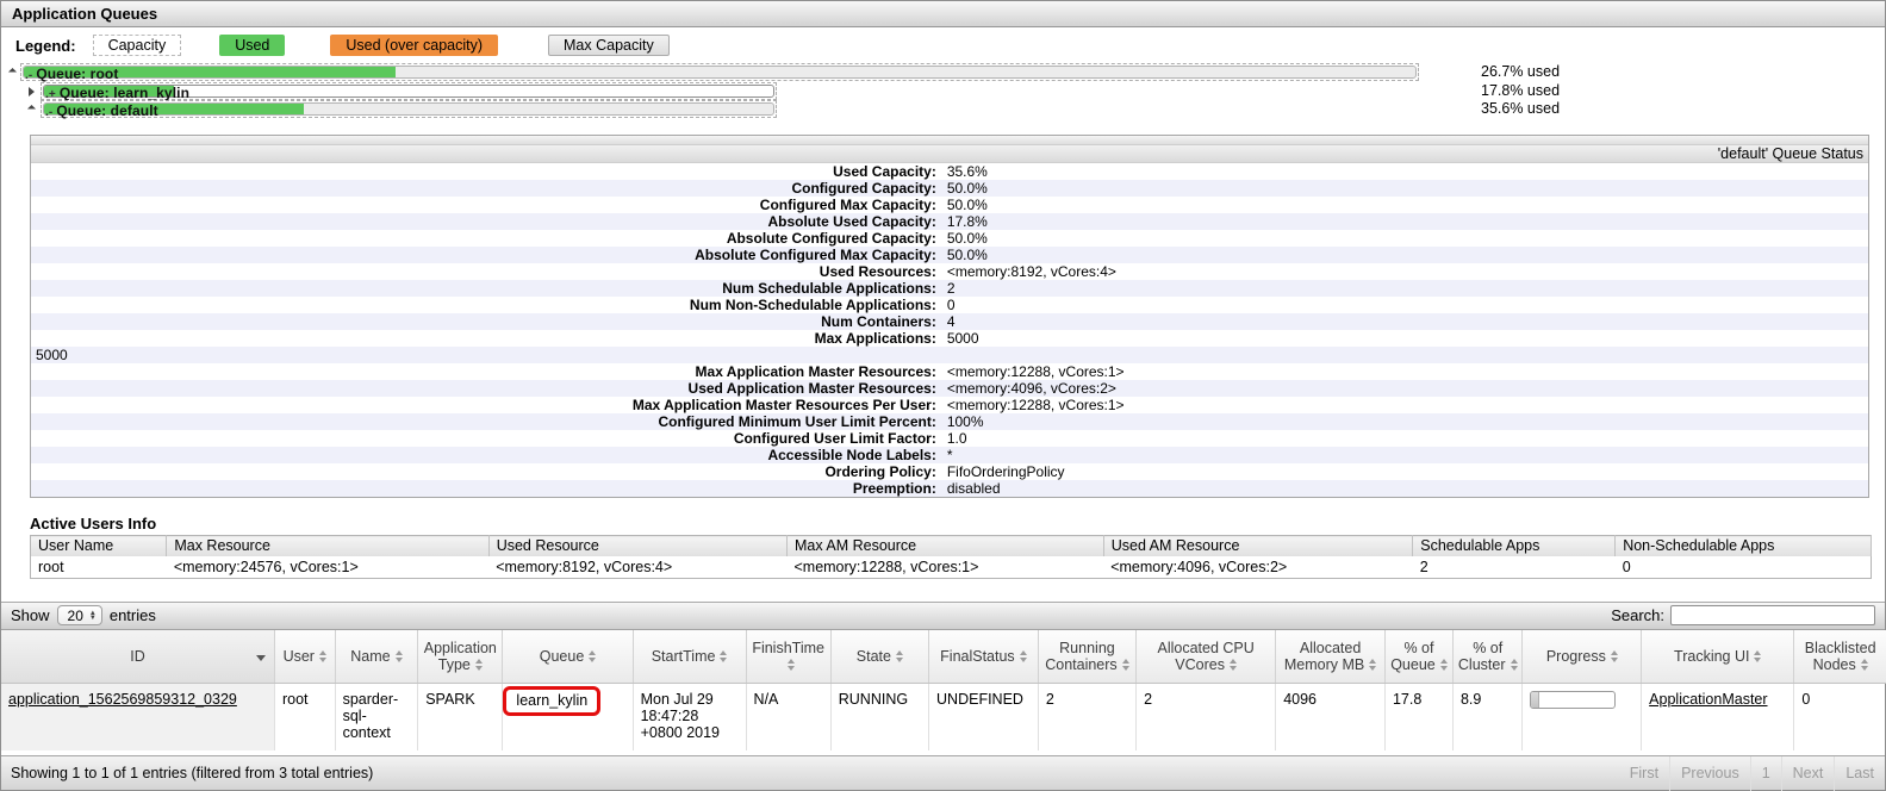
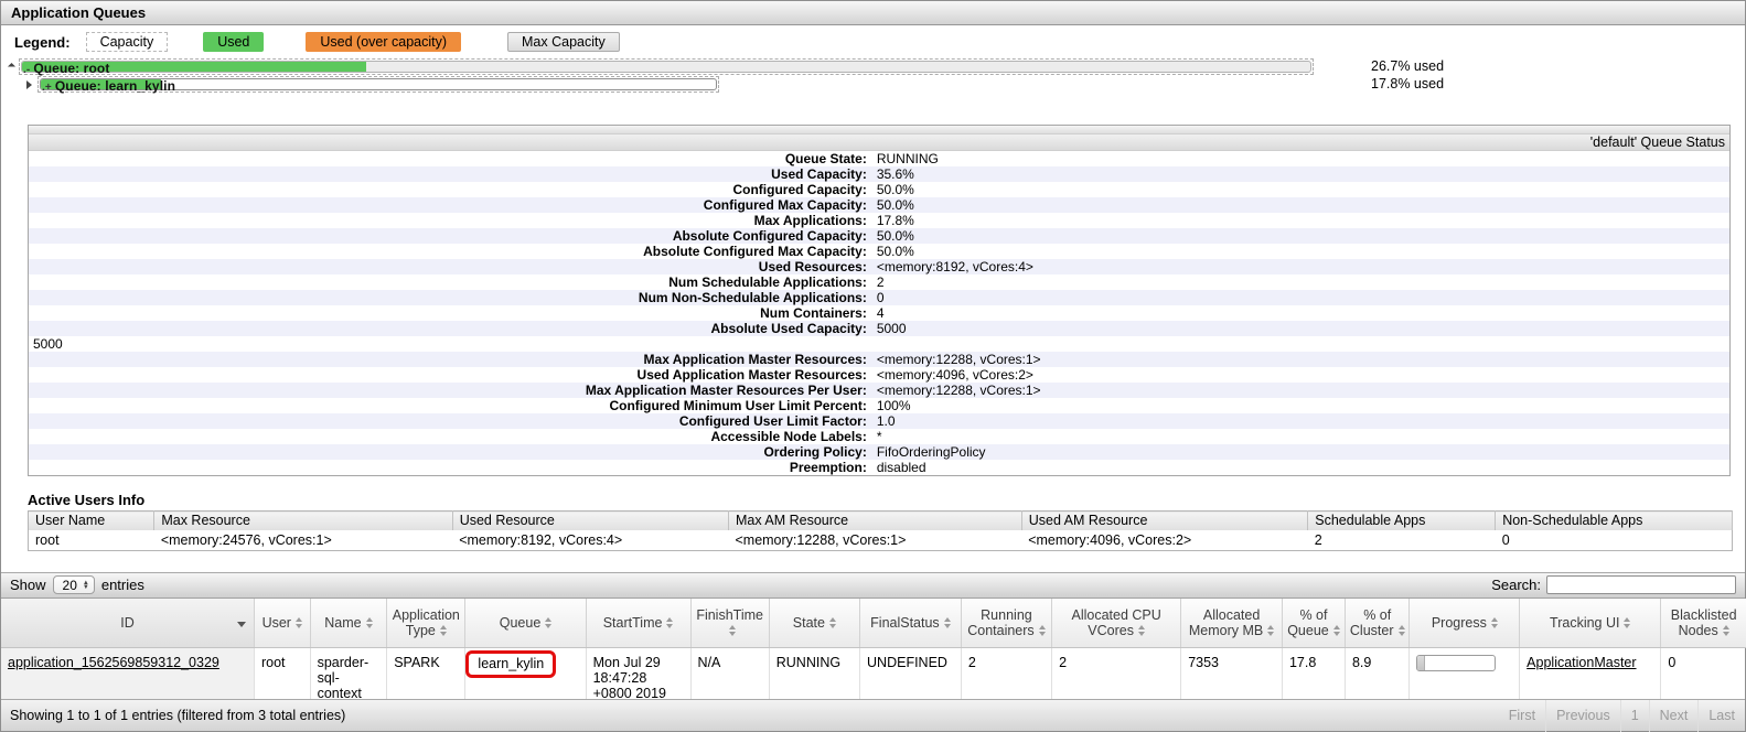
  Application Queues
  Legend:
  Capacity
  Used
  Used (over capacity)
  Max Capacity
  .- Queue: root
  26.7% used
  .+ Queue: learn_kylin
  17.8% used
- .- Queue: default
- 35.6% used
  'default' Queue Status
+ Queue State:
+ RUNNING
  Used Capacity:
  35.6%
  Configured Capacity:
  50.0%
  Configured Max Capacity:
  50.0%
- Absolute Used Capacity:
+ Max Applications:
  17.8%
  Absolute Configured Capacity:
  50.0%
  Absolute Configured Max Capacity:
  50.0%
  Used Resources:
  <memory:8192, vCores:4>
  Num Schedulable Applications:
  2
  Num Non-Schedulable Applications:
  0
  Num Containers:
  4
- Max Applications:
+ Absolute Used Capacity:
  5000
  5000
  Max Application Master Resources:
  <memory:12288, vCores:1>
  Used Application Master Resources:
  <memory:4096, vCores:2>
  Max Application Master Resources Per User:
  <memory:12288, vCores:1>
  Configured Minimum User Limit Percent:
  100%
  Configured User Limit Factor:
  1.0
  Accessible Node Labels:
  *
  Ordering Policy:
  FifoOrderingPolicy
  Preemption:
  disabled
  Active Users Info
  User Name	Max Resource	Used Resource	Max AM Resource	Used AM Resource	Schedulable Apps	Non-Schedulable Apps
  root	<memory:24576, vCores:1>	<memory:8192, vCores:4>	<memory:12288, vCores:1>	<memory:4096, vCores:2>	2	0
  Show
  20
  entries
  Search:
  ID	User	Name	Application Type	Queue	StartTime	FinishTime	State	FinalStatus	Running Containers	Allocated CPU VCores	Allocated Memory MB	% of Queue	% of Cluster	Progress	Tracking UI	Blacklisted Nodes
- application_1562569859312_0329	root	sparder-sql-context	SPARK	learn_kylin	Mon Jul 29 18:47:28 +0800 2019	N/A	RUNNING	UNDEFINED	2	2	4096	17.8	8.9		ApplicationMaster	0
+ application_1562569859312_0329	root	sparder-sql-context	SPARK	learn_kylin	Mon Jul 29 18:47:28 +0800 2019	N/A	RUNNING	UNDEFINED	2	2	7353	17.8	8.9		ApplicationMaster	0
  Showing 1 to 1 of 1 entries (filtered from 3 total entries)
  First
  Previous
  1
  Next
  Last
